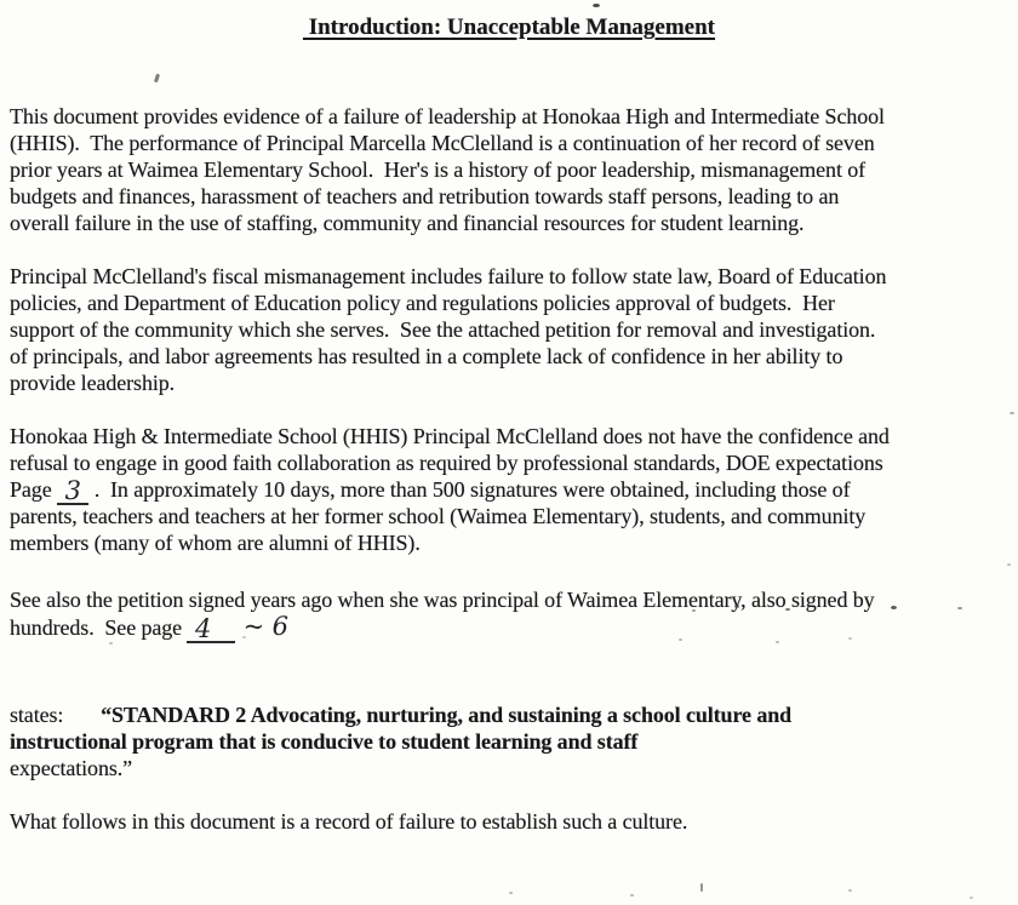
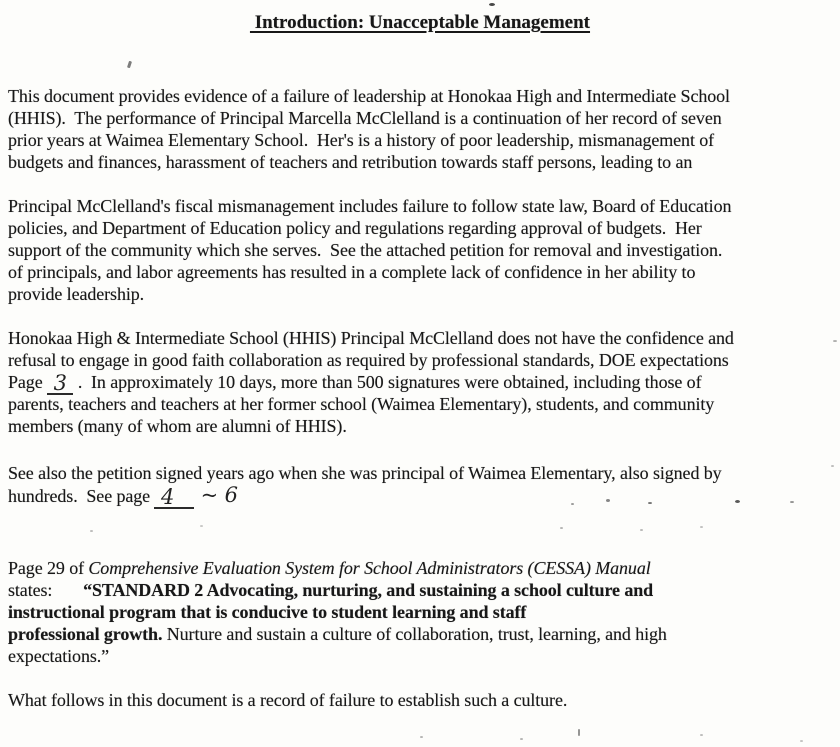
  Introduction: Unacceptable Management
  This document provides evidence of a failure of leadership at Honokaa High and Intermediate School
  (HHIS). The performance of Principal Marcella McClelland is a continuation of her record of seven
  prior years at Waimea Elementary School. Her's is a history of poor leadership, mismanagement of
  budgets and finances, harassment of teachers and retribution towards staff persons, leading to an
- overall failure in the use of staffing, community and financial resources for student learning.
  Principal McClelland's fiscal mismanagement includes failure to follow state law, Board of Education
- policies, and Department of Education policy and regulations policies approval of budgets. Her
+ policies, and Department of Education policy and regulations regarding approval of budgets. Her
  support of the community which she serves. See the attached petition for removal and investigation.
  of principals, and labor agreements has resulted in a complete lack of confidence in her ability to
  provide leadership.
  Honokaa High & Intermediate School (HHIS) Principal McClelland does not have the confidence and
  refusal to engage in good faith collaboration as required by professional standards, DOE expectations
  Page 3 . In approximately 10 days, more than 500 signatures were obtained, including those of
  parents, teachers and teachers at her former school (Waimea Elementary), students, and community
  members (many of whom are alumni of HHIS).
  See also the petition signed years ago when she was principal of Waimea Elementary, also signed by
  hundreds. See page 4 ~ 6
+ Page 29 of Comprehensive Evaluation System for School Administrators (CESSA) Manual
  states: “STANDARD 2 Advocating, nurturing, and sustaining a school culture and
  instructional program that is conducive to student learning and staff
+ professional growth. Nurture and sustain a culture of collaboration, trust, learning, and high
  expectations.”
  What follows in this document is a record of failure to establish such a culture.
